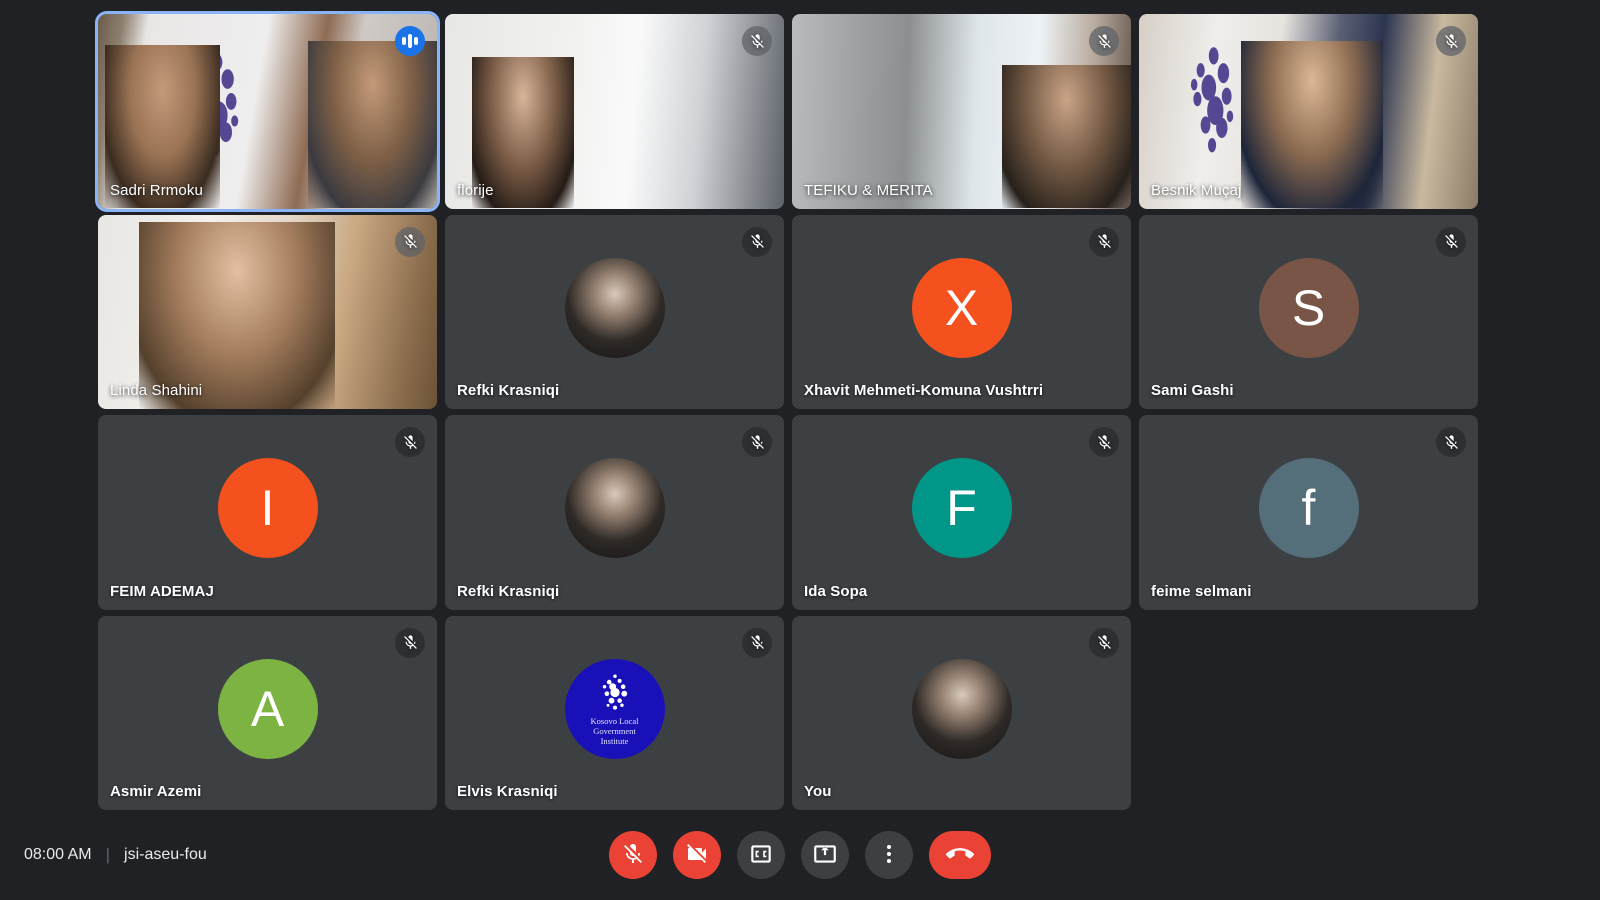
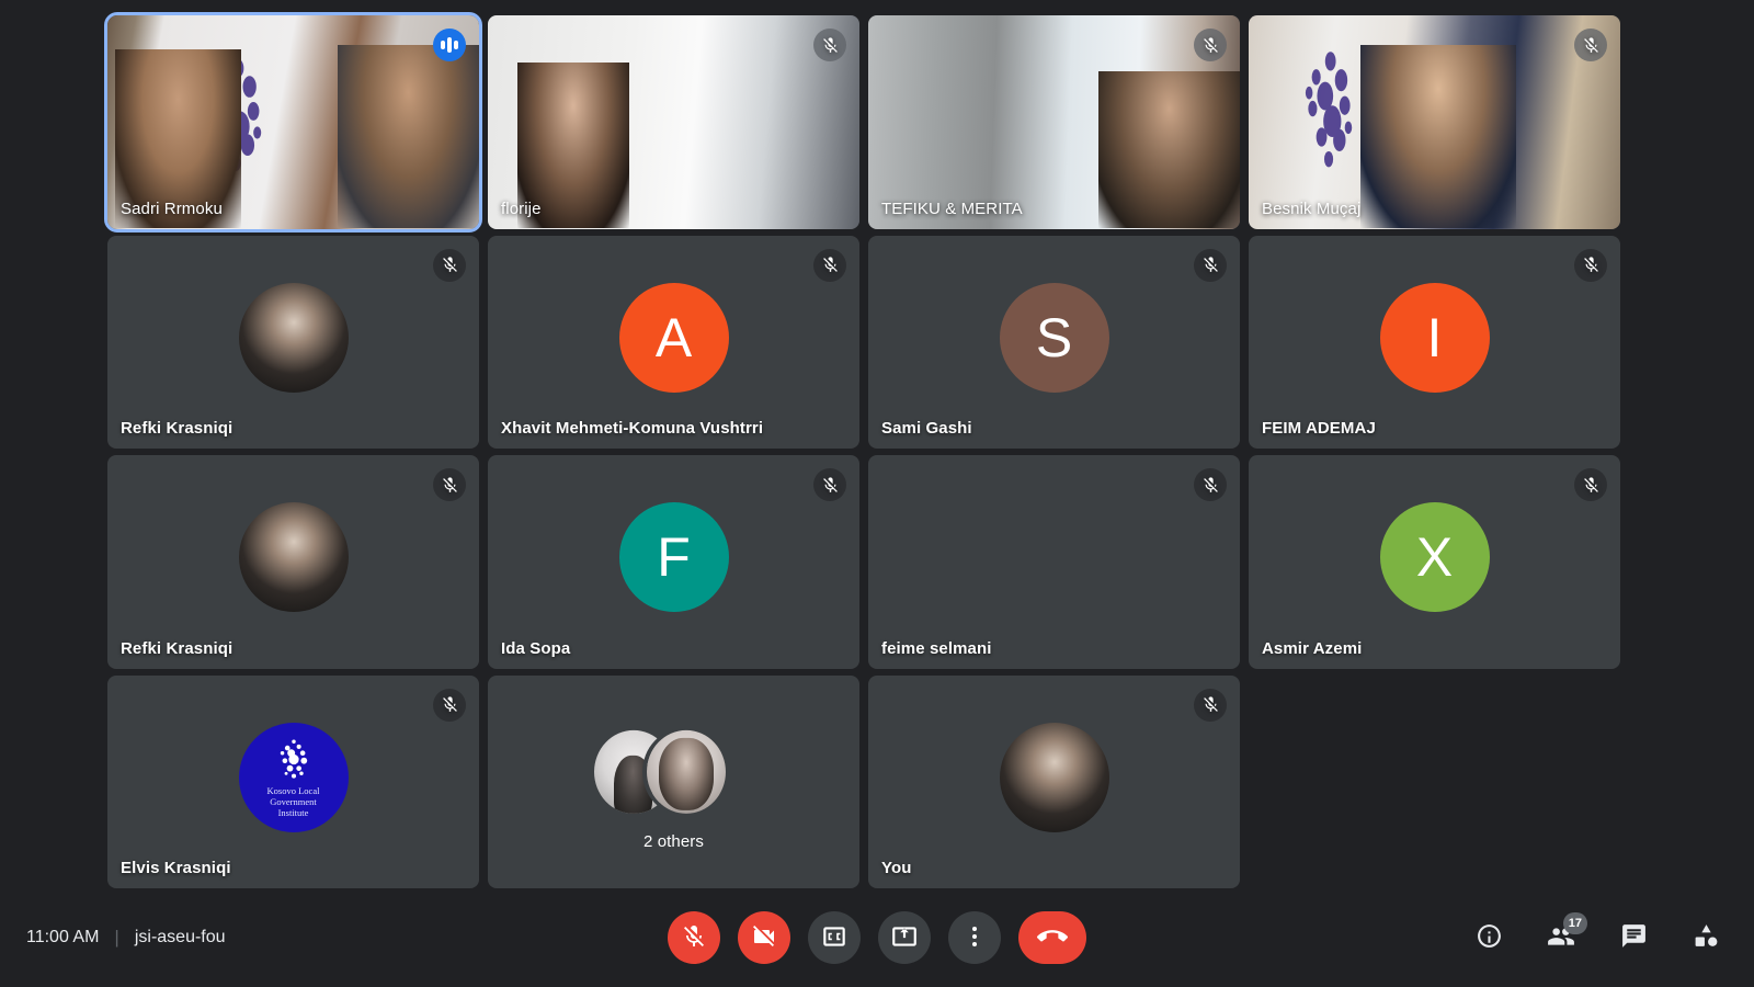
  Sadri Rrmoku
  florije
  TEFIKU & MERITA
  Besnik Muçaj
- Linda Shahini
  Refki Krasniqi
- X
+ A
  Xhavit Mehmeti-Komuna Vushtrri
  S
  Sami Gashi
  I
  FEIM ADEMAJ
  Refki Krasniqi
  F
  Ida Sopa
- f
  feime selmani
- A
+ X
  Asmir Azemi
  Kosovo Local
  Government
  Institute
  Elvis Krasniqi
+ 2 others
  You
- 08:00 AM
+ 11:00 AM
  |
  jsi-aseu-fou
+ 17
